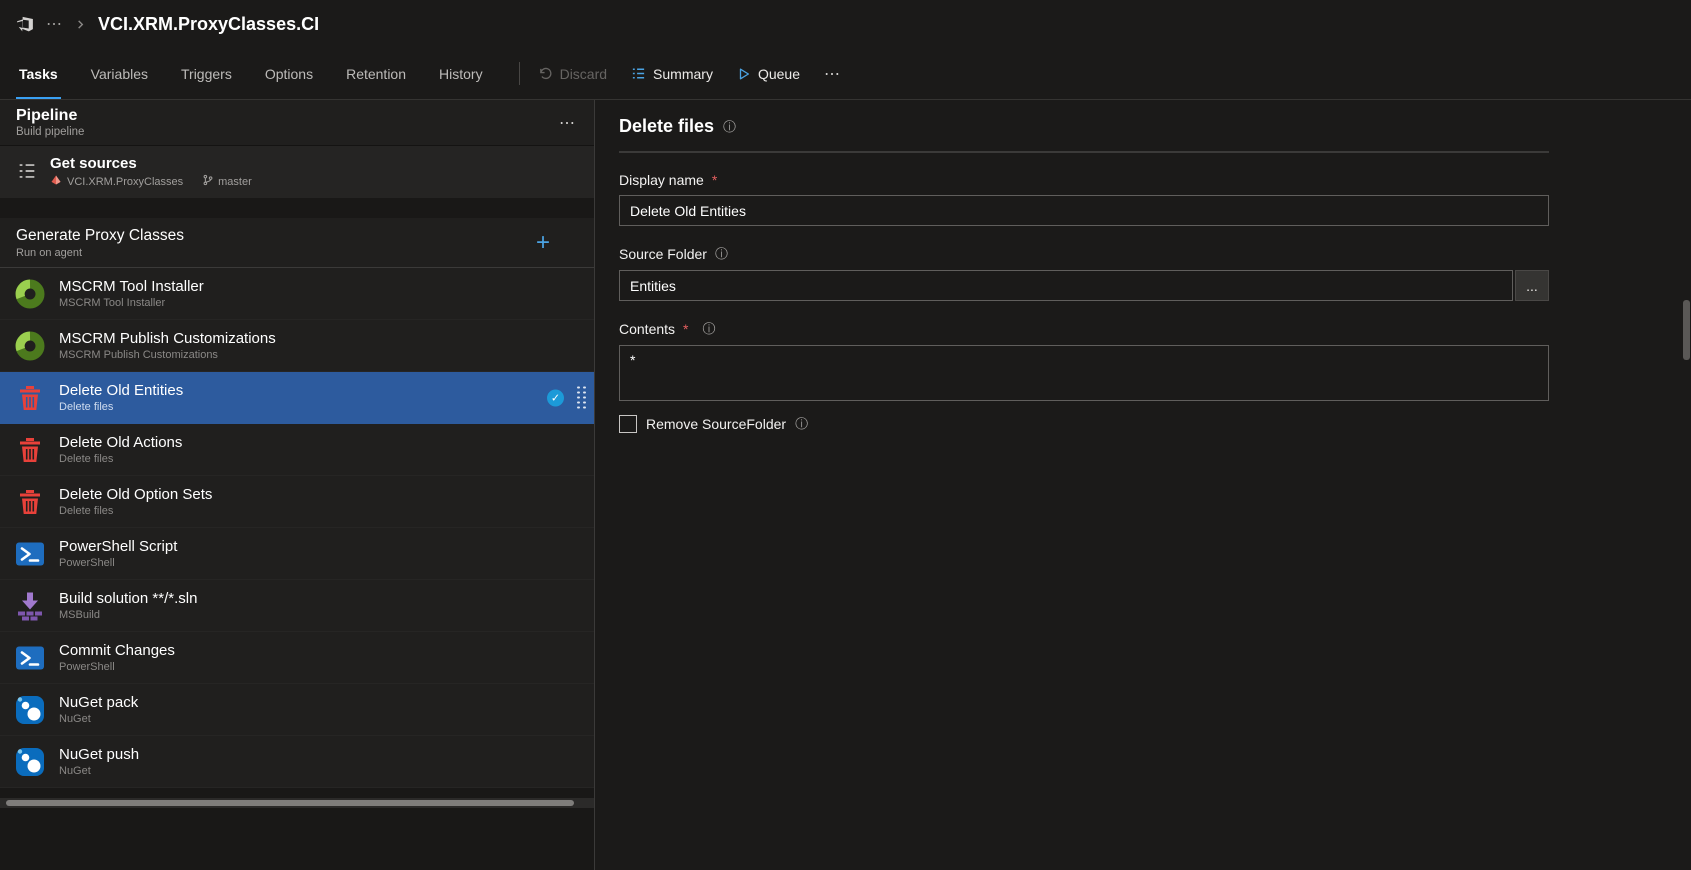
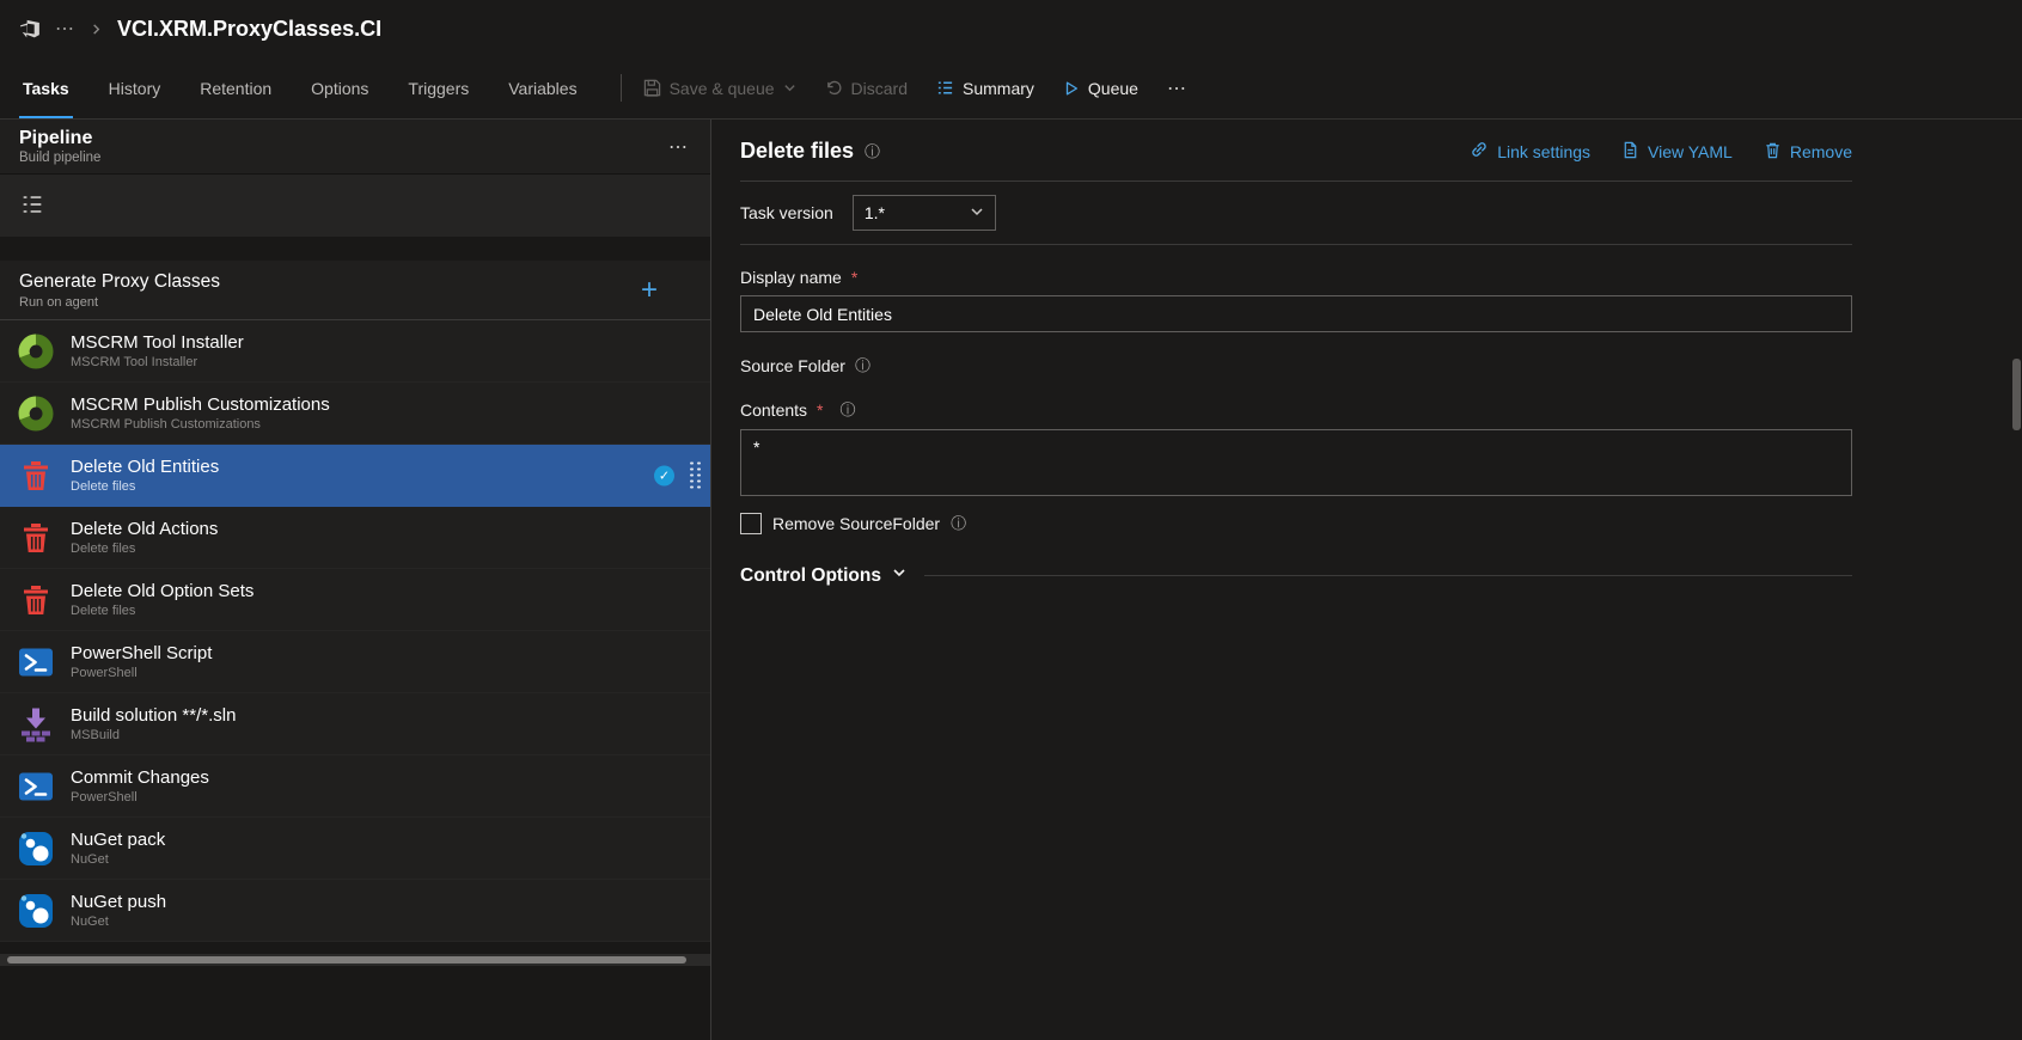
  ⋯
  VCI.XRM.ProxyClasses.CI
  Tasks
- Variables
+ History
- Triggers
+ Retention
  Options
- Retention
+ Triggers
- History
+ Variables
+ Save & queue
  Discard
  Summary
  Queue
  ⋯
  Pipeline
  Build pipeline
  ⋯
- Get sources
- VCI.XRM.ProxyClasses
- master
  Generate Proxy Classes
  Run on agent
  +
  MSCRM Tool Installer
  MSCRM Tool Installer
  MSCRM Publish Customizations
  MSCRM Publish Customizations
  Delete Old Entities
  Delete files
  ✓
  Delete Old Actions
  Delete files
  Delete Old Option Sets
  Delete files
  PowerShell Script
  PowerShell
  Build solution **/*.sln
  MSBuild
  Commit Changes
  PowerShell
  NuGet pack
  NuGet
  NuGet push
  NuGet
  Delete files
  ⓘ
+ Link settings
+ View YAML
+ Remove
+ Task version
+ 1.*
  Display name
  *
  Delete Old Entities
  Source Folder
  ⓘ
- Entities
- ...
  Contents
  *
  ⓘ
  *
  Remove SourceFolder
  ⓘ
+ Control Options
